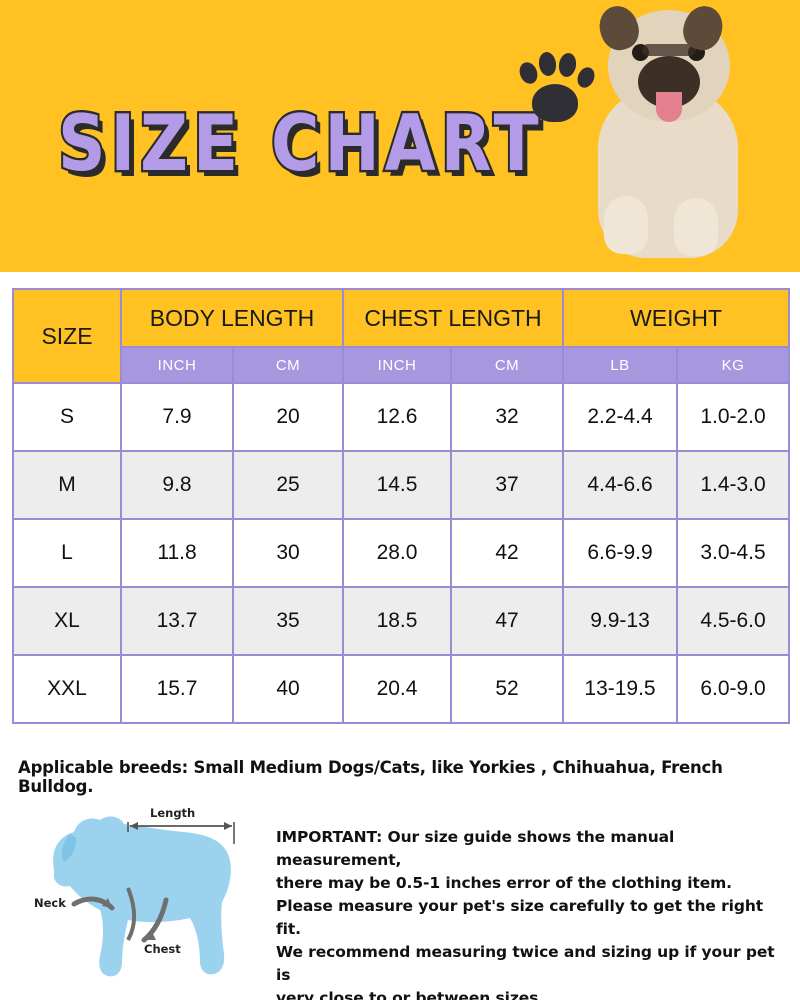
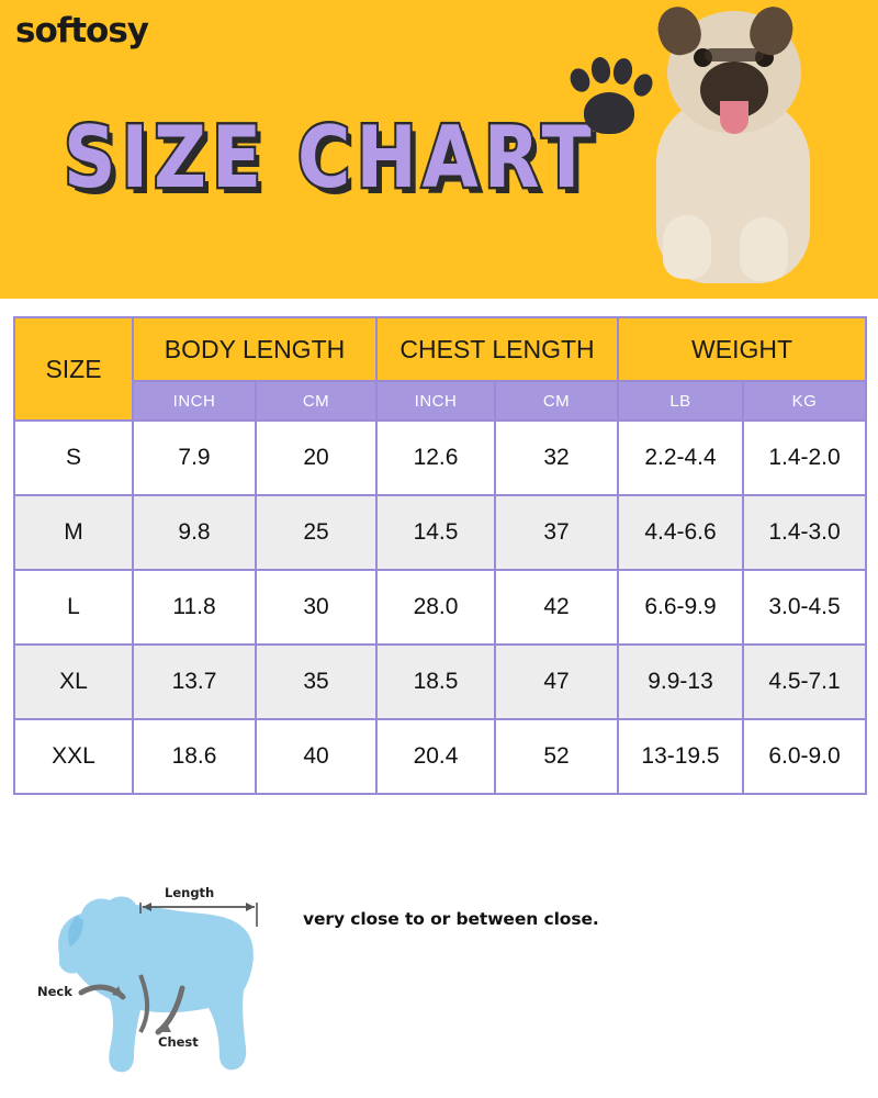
+ softosy
  SIZE CHART
  SIZE	BODY LENGTH	CHEST LENGTH	WEIGHT
  INCH	CM	INCH	CM	LB	KG
- S	7.9	20	12.6	32	2.2-4.4	1.0-2.0
+ S	7.9	20	12.6	32	2.2-4.4	1.4-2.0
  M	9.8	25	14.5	37	4.4-6.6	1.4-3.0
  L	11.8	30	28.0	42	6.6-9.9	3.0-4.5
- XL	13.7	35	18.5	47	9.9-13	4.5-6.0
+ XL	13.7	35	18.5	47	9.9-13	4.5-7.1
- XXL	15.7	40	20.4	52	13-19.5	6.0-9.0
+ XXL	18.6	40	20.4	52	13-19.5	6.0-9.0
- Applicable breeds: Small Medium Dogs/Cats, like Yorkies , Chihuahua, French Bulldog.
  Length
  Neck
  Chest
- IMPORTANT: Our size guide shows the manual measurement,
- there may be 0.5-1 inches error of the clothing item.
- Please measure your pet's size carefully to get the right fit.
- We recommend measuring twice and sizing up if your pet is
- very close to or between sizes.
+ very close to or between close.
